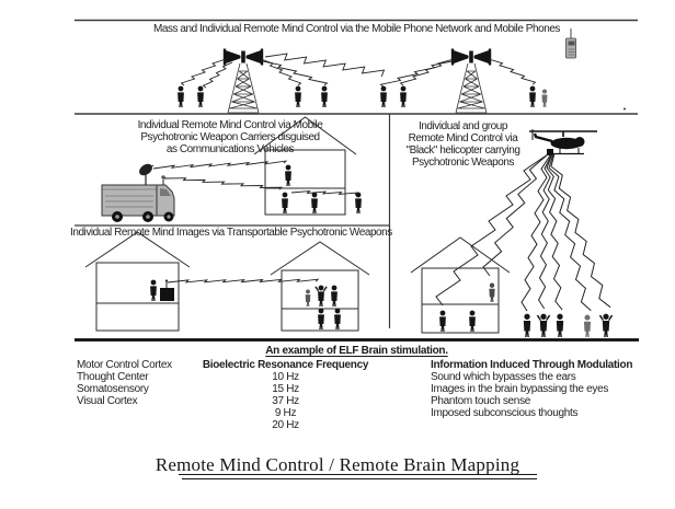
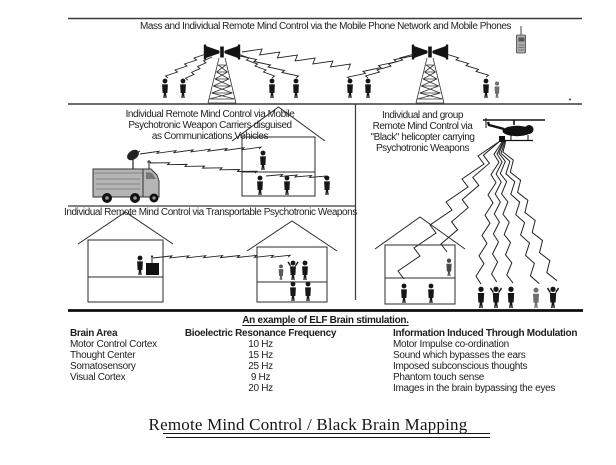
  Mass and Individual Remote Mind Control via the Mobile Phone Network and Mobile Phones
  Individual Remote Mind Control via Mobile
  Psychotronic Weapon Carriers disguised
  as Communications Vehicles
  Individual and group
  Remote Mind Control via
  "Black" helicopter carrying
  Psychotronic Weapons
- Individual Remote Mind Images via Transportable Psychotronic Weapons
+ Individual Remote Mind Control via Transportable Psychotronic Weapons
  An example of ELF Brain stimulation.
+ Brain Area
  Motor Control Cortex
  Thought Center
  Somatosensory
  Visual Cortex
  Bioelectric Resonance Frequency
  10 Hz
  15 Hz
- 37 Hz
+ 25 Hz
  9 Hz
  20 Hz
  Information Induced Through Modulation
+ Motor Impulse co-ordination
  Sound which bypasses the ears
- Images in the brain bypassing the eyes
+ Imposed subconscious thoughts
  Phantom touch sense
- Imposed subconscious thoughts
+ Images in the brain bypassing the eyes
- Remote Mind Control / Remote Brain Mapping
+ Remote Mind Control / Black Brain Mapping
